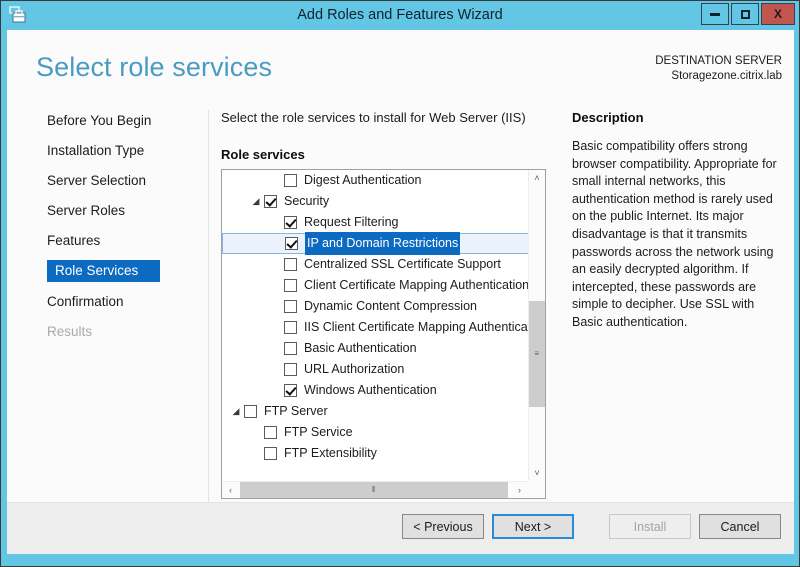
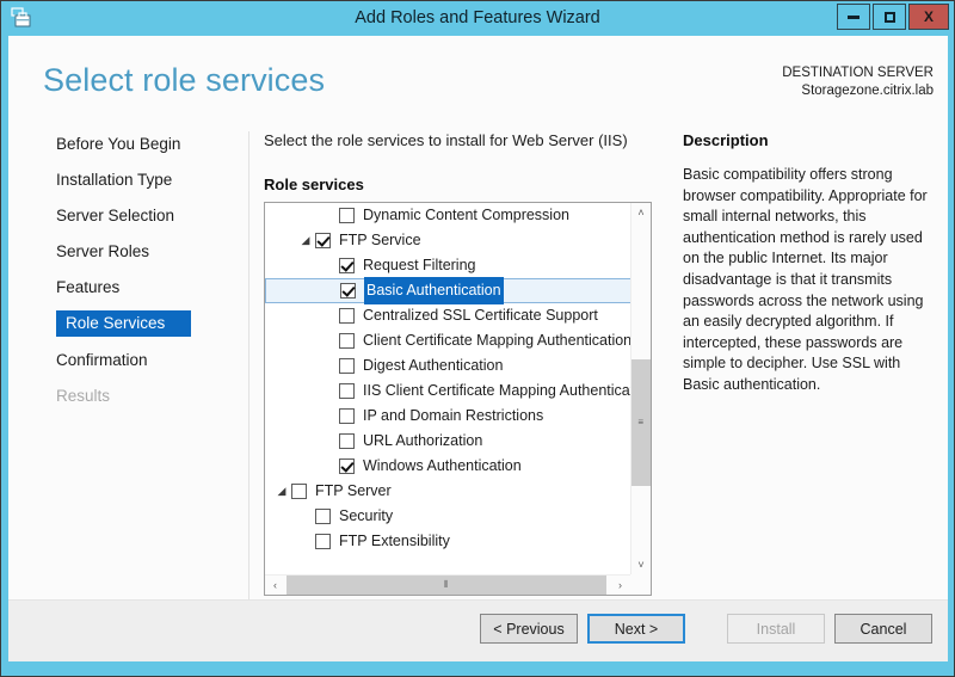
  Add Roles and Features Wizard
  X
  Select role services
  DESTINATION SERVER
  Storagezone.citrix.lab
  Before You Begin
  Installation Type
  Server Selection
  Server Roles
  Features
  Role Services
  Confirmation
  Results
  Select the role services to install for Web Server (IIS)
  Role services
- Digest Authentication
+ Dynamic Content Compression
  ◢
- Security
+ FTP Service
  Request Filtering
- IP and Domain Restrictions
+ Basic Authentication
  Centralized SSL Certificate Support
  Client Certificate Mapping Authentication
- Dynamic Content Compression
+ Digest Authentication
  IIS Client Certificate Mapping Authentica
- Basic Authentication
+ IP and Domain Restrictions
  URL Authorization
  Windows Authentication
  ◢
  FTP Server
- FTP Service
+ Security
  FTP Extensibility
  ˄
  ≡
  ˅
  ‹
  ⦀
  ›
  Description
  Basic compatibility offers strong browser compatibility. Appropriate for small internal networks, this authentication method is rarely used on the public Internet. Its major disadvantage is that it transmits passwords across the network using an easily decrypted algorithm. If intercepted, these passwords are simple to decipher. Use SSL with Basic authentication.
  < Previous
  Next >
  Install
  Cancel
